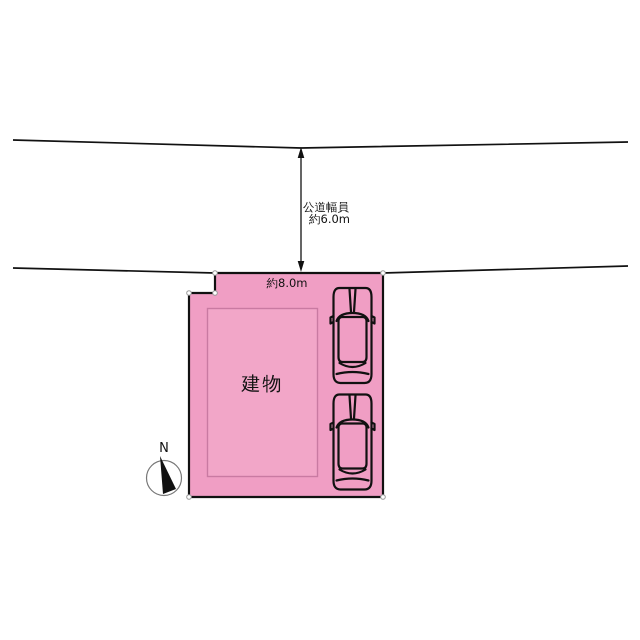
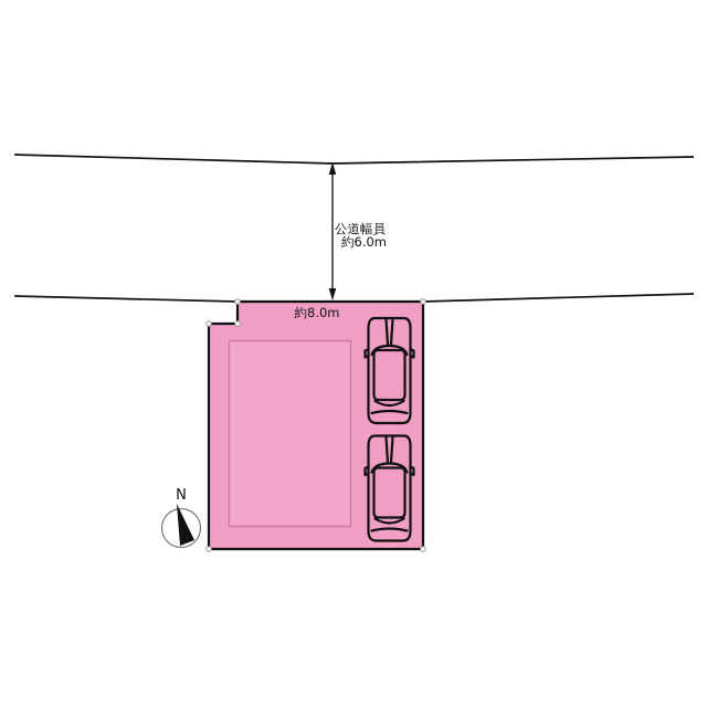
  公道幅員
  約6.0m
  約8.0m
- 建物
  N
